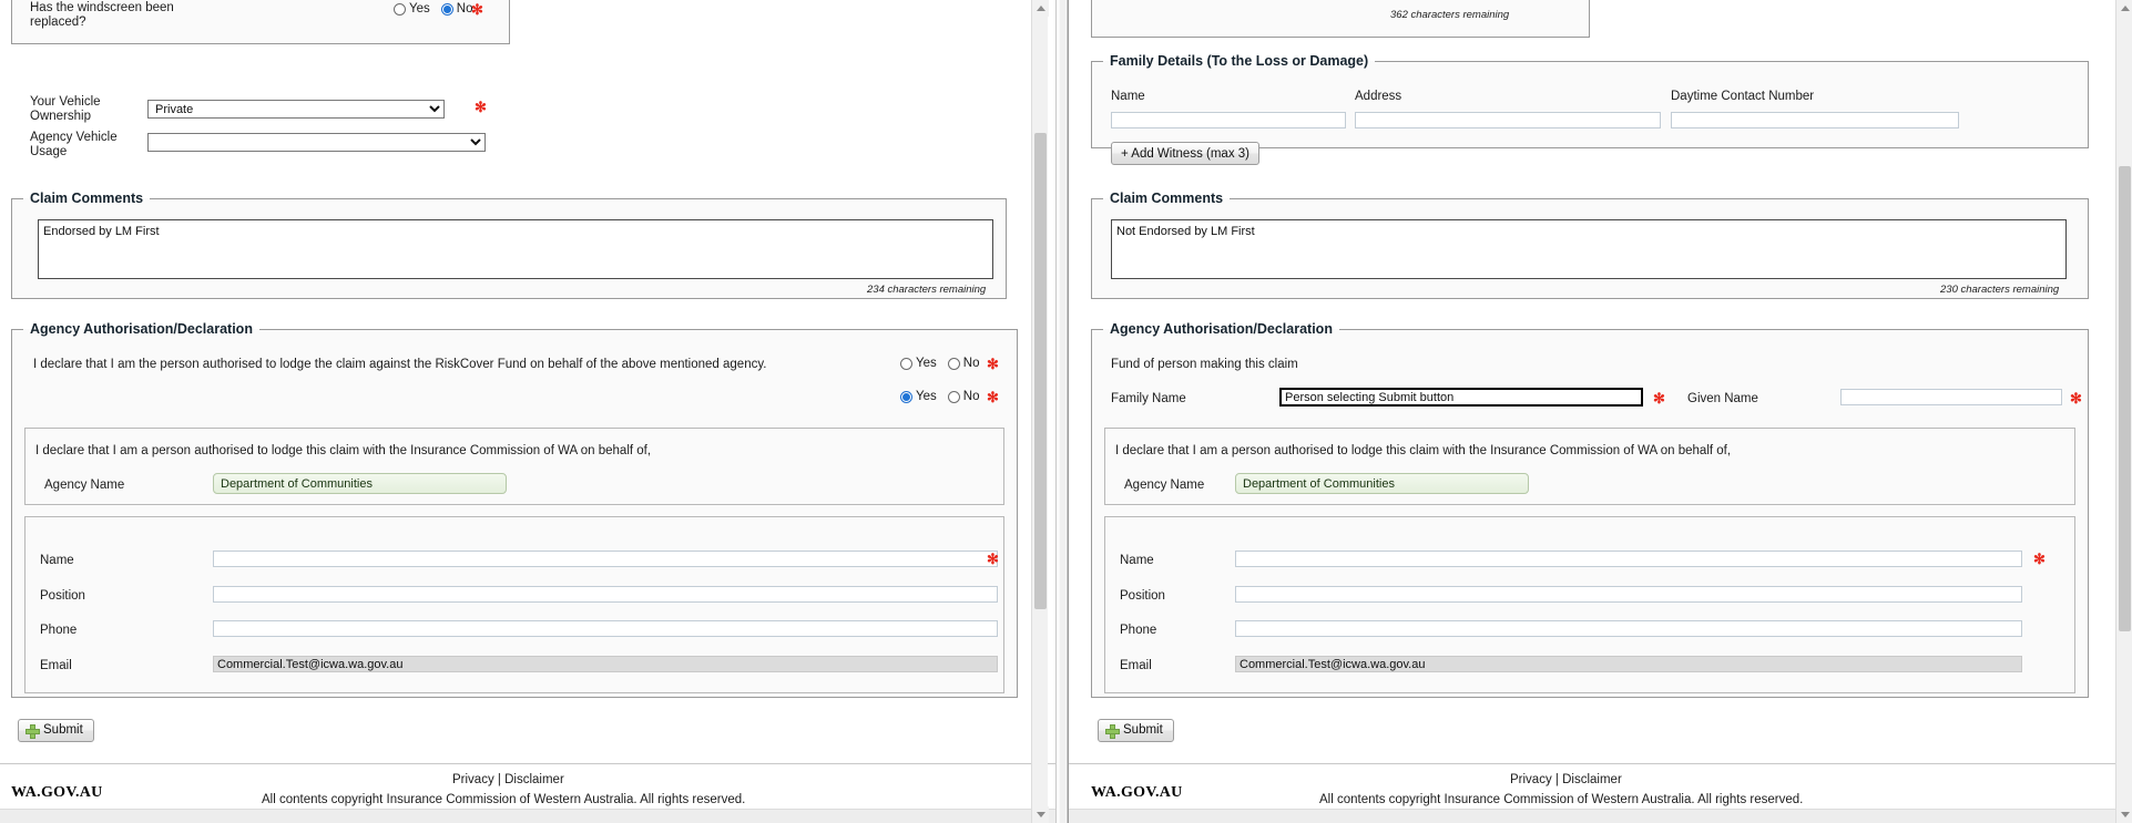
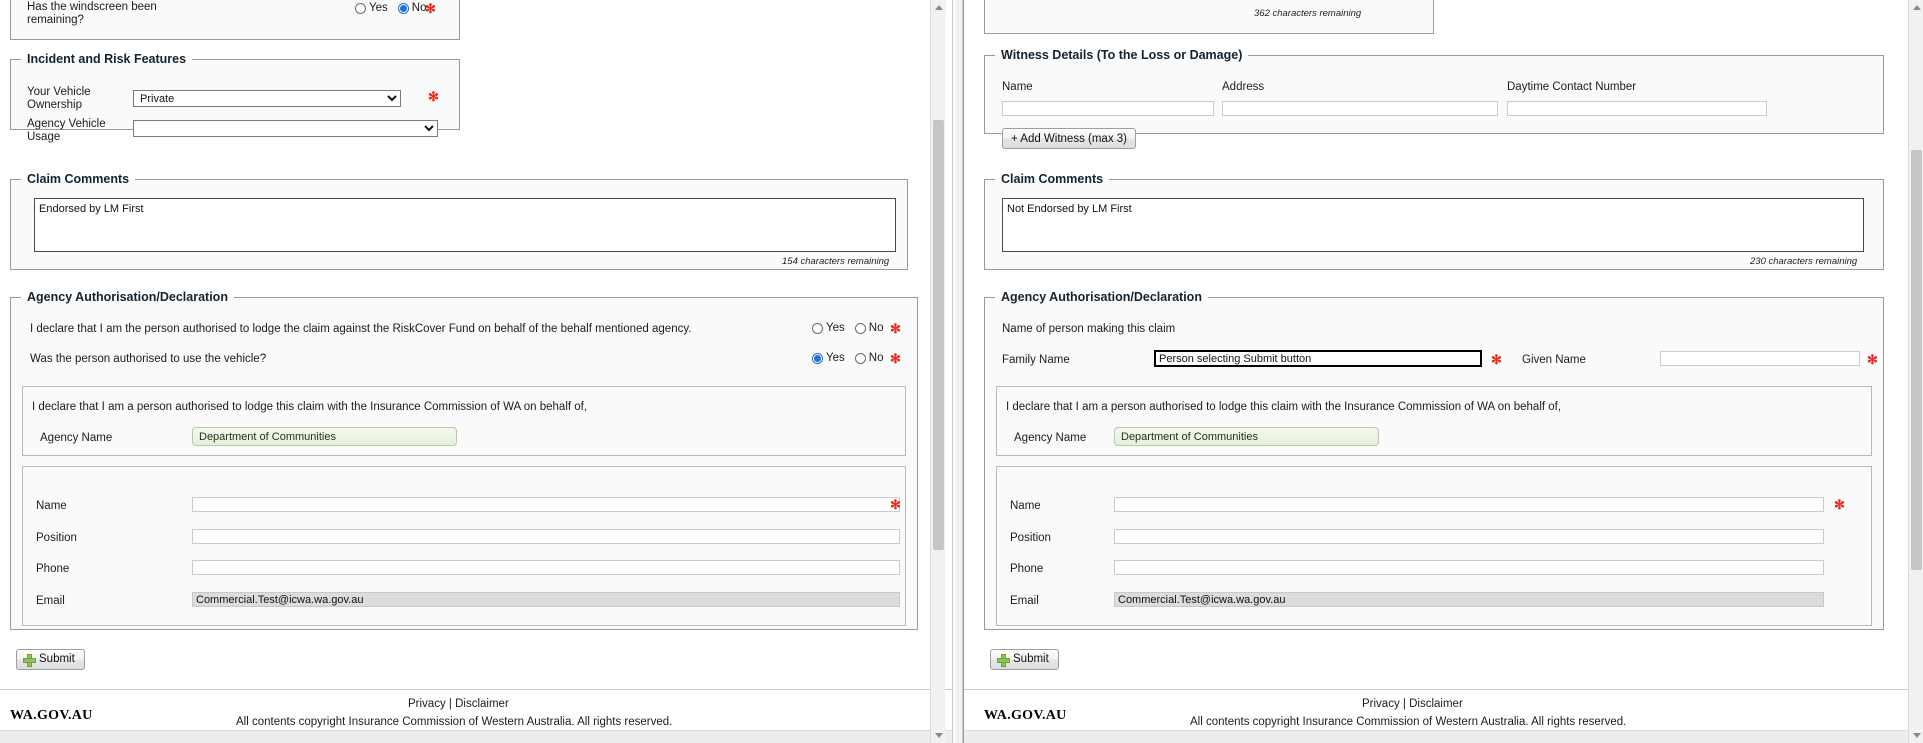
- Has the windscreen been replaced?
+ Has the windscreen been remaining?
  Yes
  No
  ✻
+ Incident and Risk Features
  Your Vehicle Ownership
  Private
  ✻
  Agency Vehicle Usage
  Claim Comments
  Endorsed by LM First
- 234 characters remaining
+ 154 characters remaining
  Agency Authorisation/Declaration
- I declare that I am the person authorised to lodge the claim against the RiskCover Fund on behalf of the above mentioned agency.
+ I declare that I am the person authorised to lodge the claim against the RiskCover Fund on behalf of the behalf mentioned agency.
  Yes
  No
  ✻
+ Was the person authorised to use the vehicle?
  Yes
  No
  ✻
  I declare that I am a person authorised to lodge this claim with the Insurance Commission of WA on behalf of,
  Agency Name
  Department of Communities
  Name
  ✻
  Position
  Phone
  Email
  Commercial.Test@icwa.wa.gov.au
  Submit
  WA.GOV.AU
  Privacy | Disclaimer
  All contents copyright Insurance Commission of Western Australia. All rights reserved.
  362 characters remaining
- Family Details (To the Loss or Damage)
+ Witness Details (To the Loss or Damage)
  Name
  Address
  Daytime Contact Number
  + Add Witness (max 3)
  Claim Comments
  Not Endorsed by LM First
  230 characters remaining
  Agency Authorisation/Declaration
- Fund of person making this claim
+ Name of person making this claim
  Family Name
  Person selecting Submit button
  ✻
  Given Name
  ✻
  I declare that I am a person authorised to lodge this claim with the Insurance Commission of WA on behalf of,
  Agency Name
  Department of Communities
  Name
  ✻
  Position
  Phone
  Email
  Commercial.Test@icwa.wa.gov.au
  Submit
  WA.GOV.AU
  Privacy | Disclaimer
  All contents copyright Insurance Commission of Western Australia. All rights reserved.
